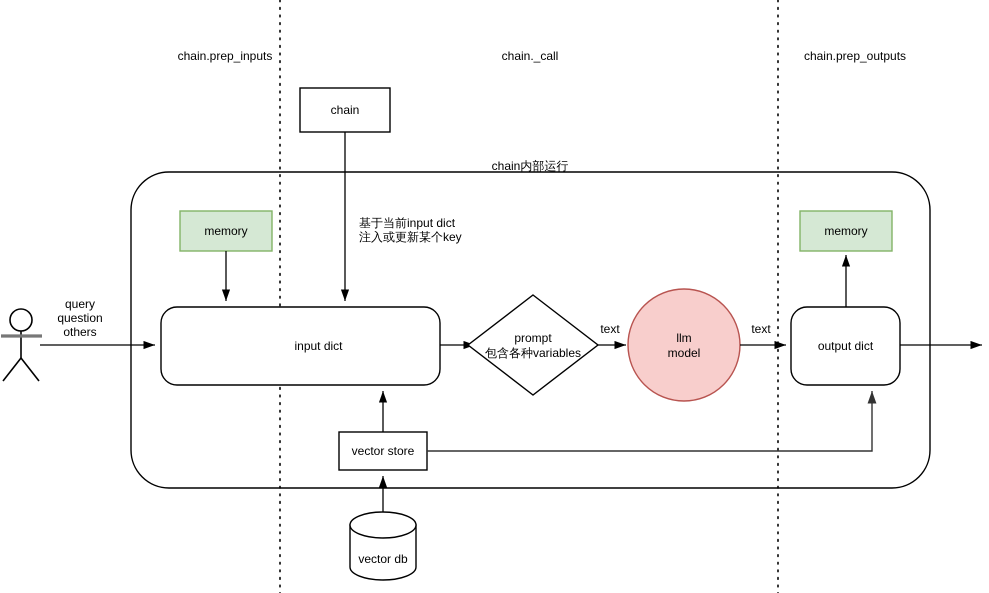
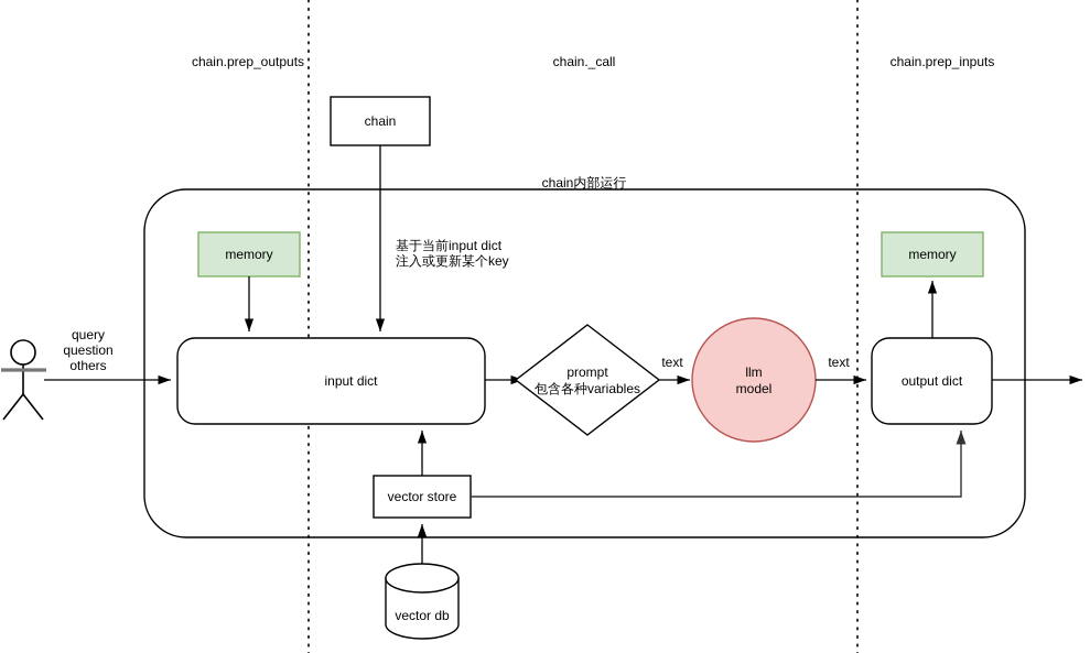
- chain.prep_inputs
+ chain.prep_outputs
  chain._call
- chain.prep_outputs
+ chain.prep_inputs
  chain内部运行
  chain
  memory
  memory
  input dict
  output dict
  prompt
  包含各种variables
  llm
  model
  vector store
  vector db
  query
  question
  others
  基于当前input dict
  注入或更新某个key
  text
  text
